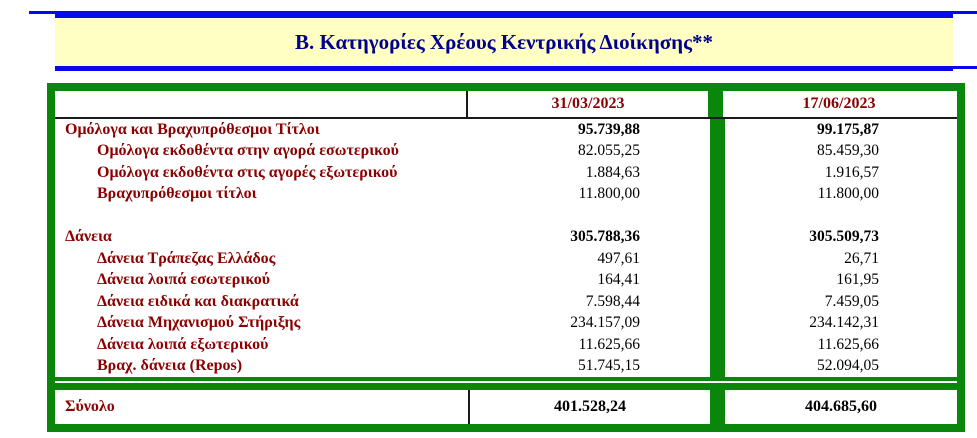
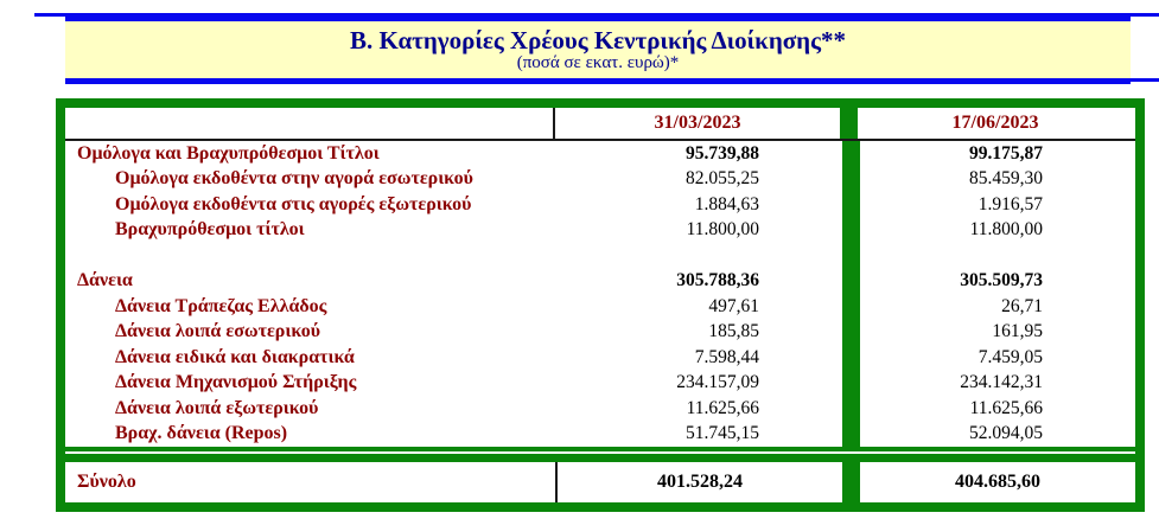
  Β. Κατηγορίες Χρέους Κεντρικής Διοίκησης**
+ (ποσά σε εκατ. ευρώ)*
  31/03/2023
  17/06/2023
  Ομόλογα και Βραχυπρόθεσμοι Τίτλοι
  95.739,88
  99.175,87
  Ομόλογα εκδοθέντα στην αγορά εσωτερικού
  82.055,25
  85.459,30
  Ομόλογα εκδοθέντα στις αγορές εξωτερικού
  1.884,63
  1.916,57
  Βραχυπρόθεσμοι τίτλοι
  11.800,00
  11.800,00
  Δάνεια
  305.788,36
  305.509,73
  Δάνεια Τράπεζας Ελλάδος
  497,61
  26,71
  Δάνεια λοιπά εσωτερικού
- 164,41
+ 185,85
  161,95
  Δάνεια ειδικά και διακρατικά
  7.598,44
  7.459,05
  Δάνεια Μηχανισμού Στήριξης
  234.157,09
  234.142,31
  Δάνεια λοιπά εξωτερικού
  11.625,66
  11.625,66
  Βραχ. δάνεια (Repos)
  51.745,15
  52.094,05
  Σύνολο
  401.528,24
  404.685,60
